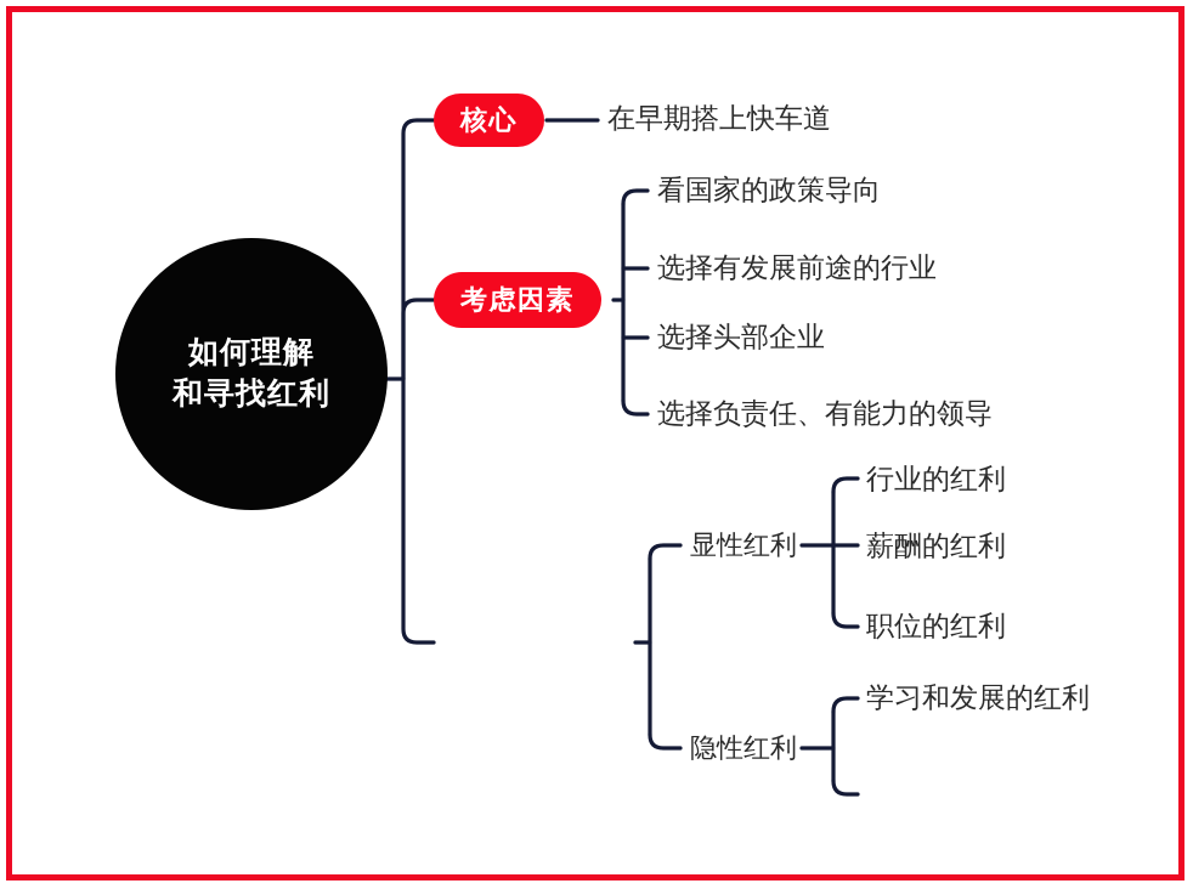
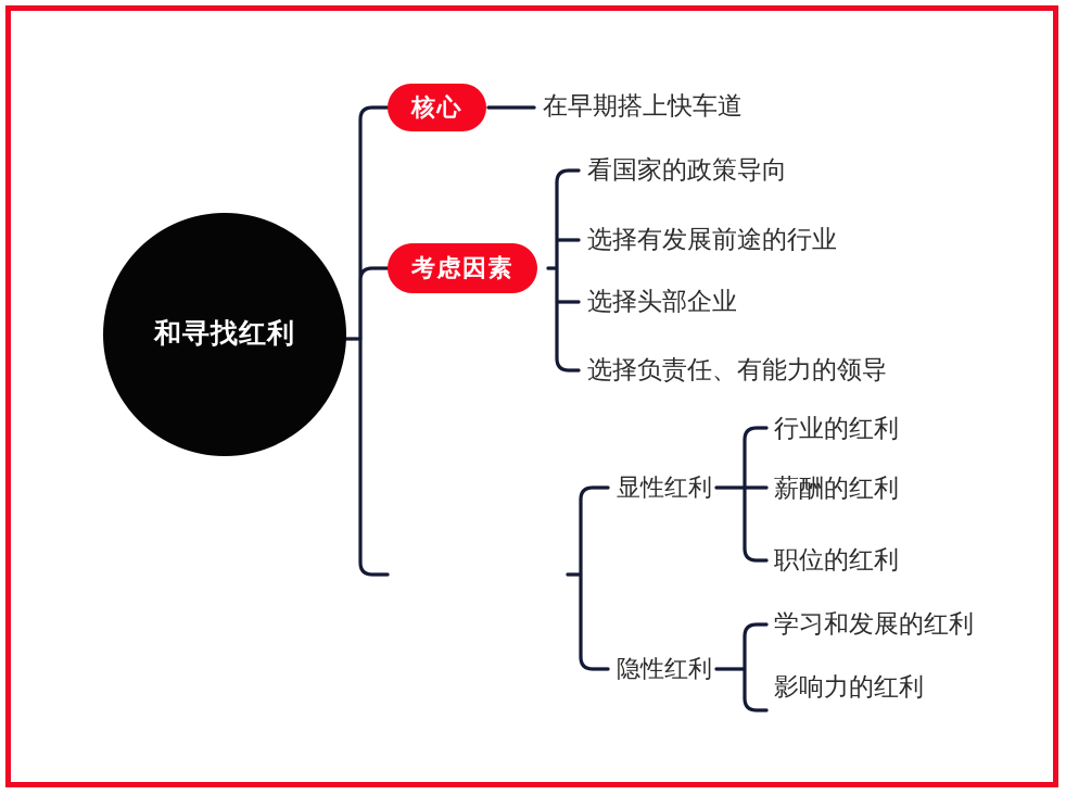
- 如何理解
  和寻找红利
  核心
  考虑因素
  在早期搭上快车道
  看国家的政策导向
  选择有发展前途的行业
  选择头部企业
  选择负责任、有能力的领导
  显性红利
  隐性红利
  行业的红利
  薪酬的红利
  职位的红利
  学习和发展的红利
+ 影响力的红利
